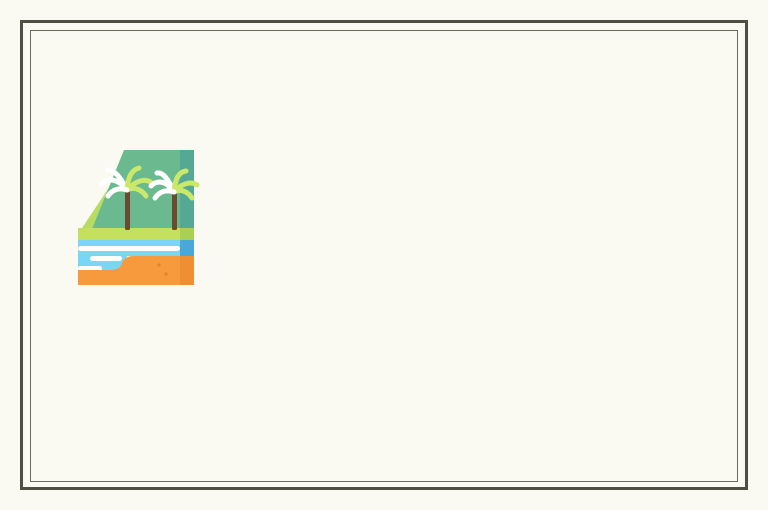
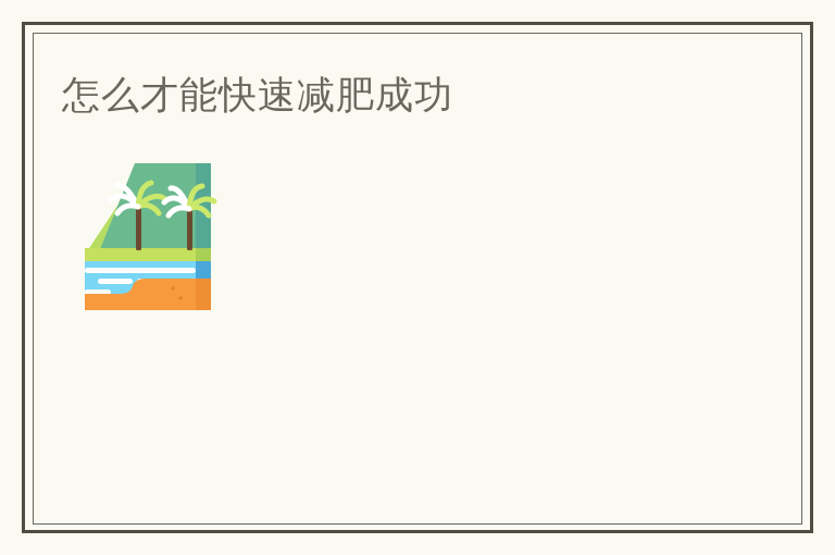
+ 怎么才能快速减肥成功
